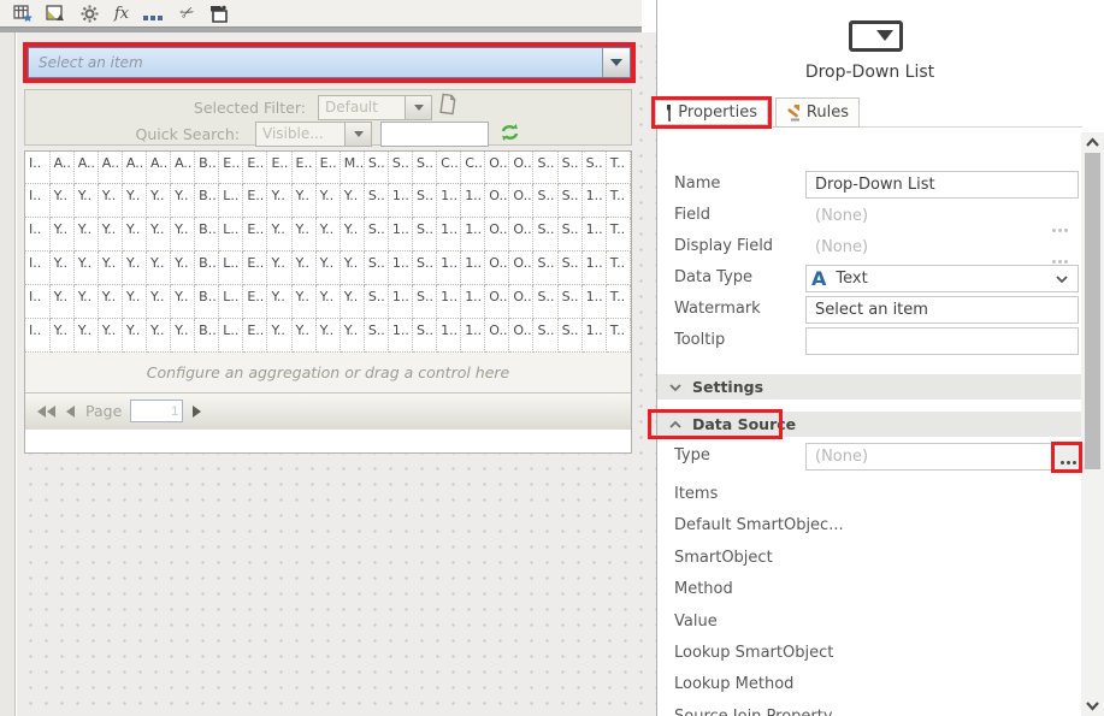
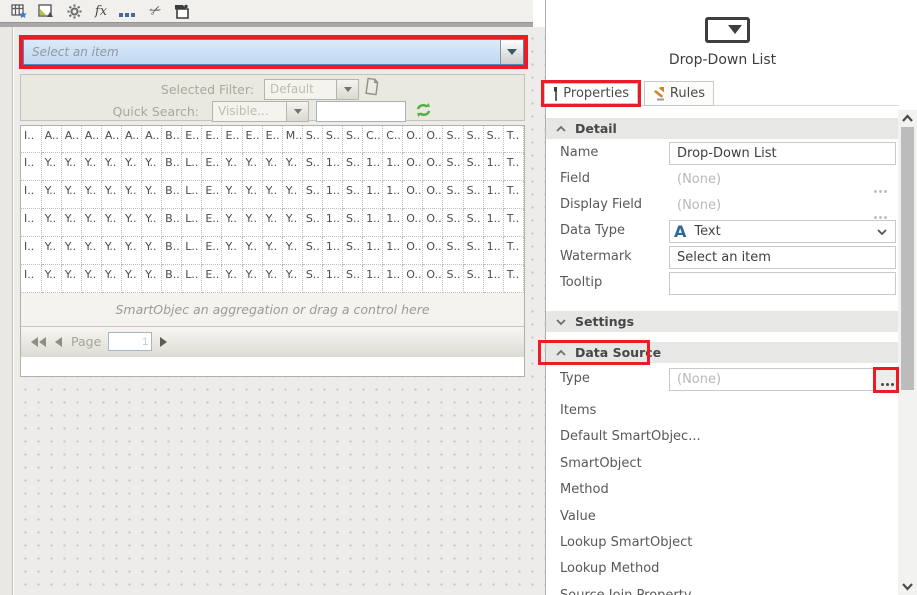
  fx
  Select an item
  Selected Filter:
  Default
  Quick Search:
  Visible...
  I..	A..	A..	A..	A..	A..	A..	B..	E..	E..	E..	E..	E..	M..	S..	S..	S..	C..	C..	O..	O..	S..	S..	S..	T..
  I..	Y..	Y..	Y..	Y..	Y..	Y..	B..	L..	E..	Y..	Y..	Y..	Y..	S..	1..	S..	1..	1..	O..	O..	S..	S..	1..	T..
  I..	Y..	Y..	Y..	Y..	Y..	Y..	B..	L..	E..	Y..	Y..	Y..	Y..	S..	1..	S..	1..	1..	O..	O..	S..	S..	1..	T..
  I..	Y..	Y..	Y..	Y..	Y..	Y..	B..	L..	E..	Y..	Y..	Y..	Y..	S..	1..	S..	1..	1..	O..	O..	S..	S..	1..	T..
  I..	Y..	Y..	Y..	Y..	Y..	Y..	B..	L..	E..	Y..	Y..	Y..	Y..	S..	1..	S..	1..	1..	O..	O..	S..	S..	1..	T..
  I..	Y..	Y..	Y..	Y..	Y..	Y..	B..	L..	E..	Y..	Y..	Y..	Y..	S..	1..	S..	1..	1..	O..	O..	S..	S..	1..	T..
- Configure an aggregation or drag a control here
+ SmartObjec an aggregation or drag a control here
  Page
  1
  Drop-Down List
  Properties
  Rules
+ Detail
  Name
  Drop-Down List
  Field
  (None)
  Display Field
  (None)
  Data Type
  A
  Text
  Watermark
  Select an item
  Tooltip
  Settings
  Data Source
  Type
  (None)
  Items
  Default SmartObjec...
  SmartObject
  Method
  Value
  Lookup SmartObject
  Lookup Method
